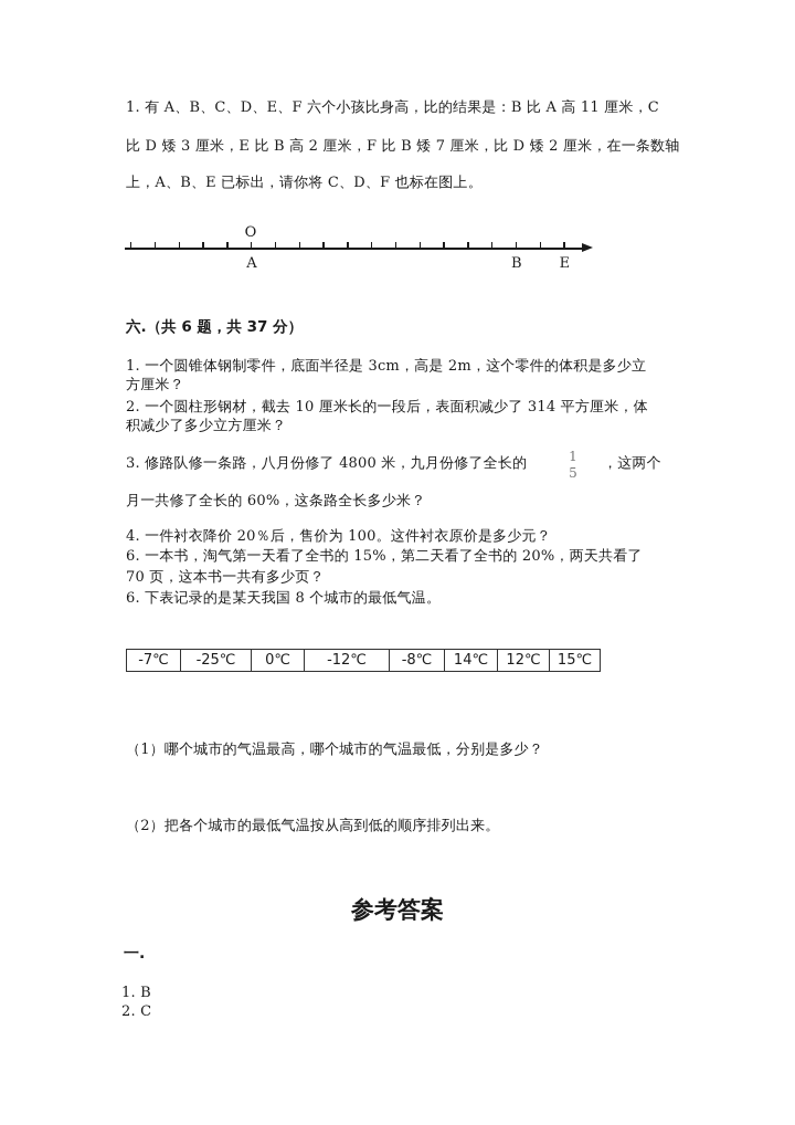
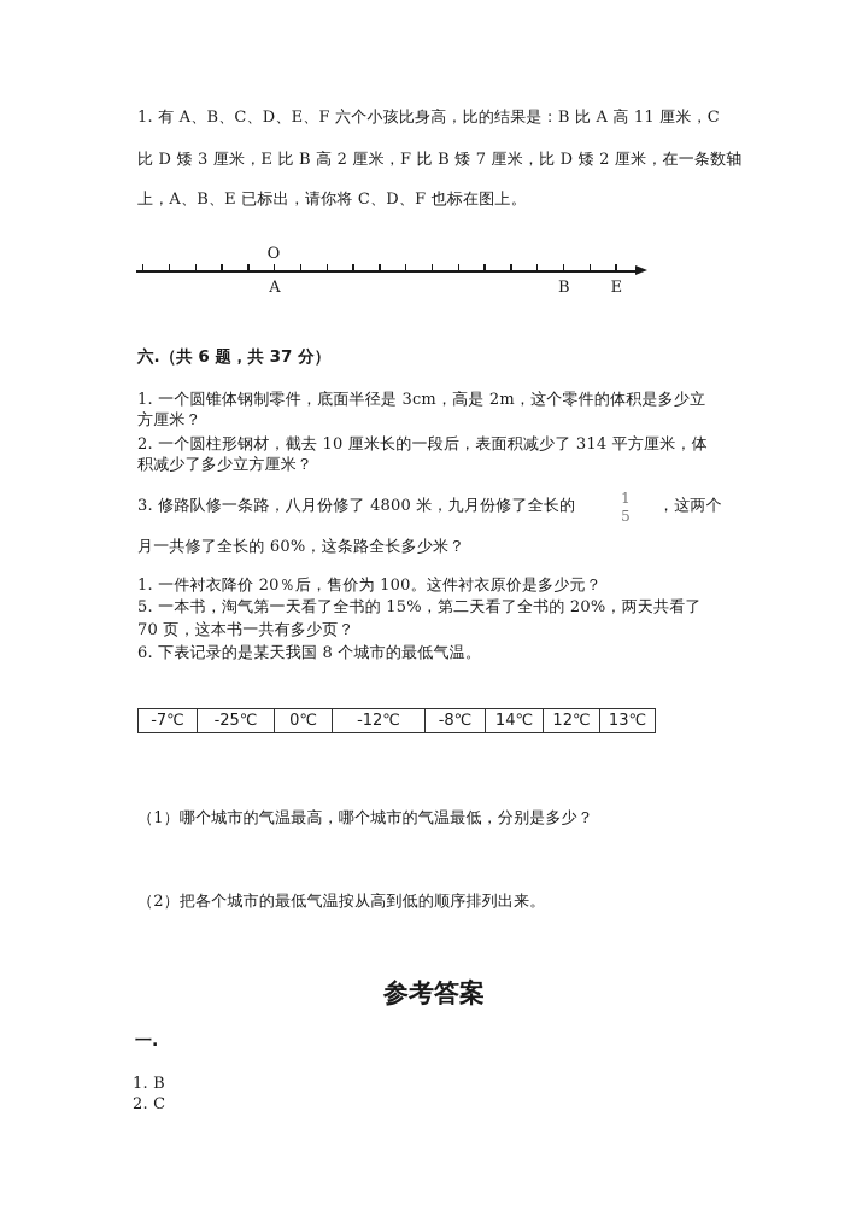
  1. 有 A、B、C、D、E、F 六个小孩比身高，比的结果是：B 比 A 高 11 厘米，C
  比 D 矮 3 厘米，E 比 B 高 2 厘米，F 比 B 矮 7 厘米，比 D 矮 2 厘米，在一条数轴
  上，A、B、E 已标出，请你将 C、D、F 也标在图上。
  O
  A
  B
  E
  六.（共 6 题，共 37 分）
  1. 一个圆锥体钢制零件，底面半径是 3cm，高是 2m，这个零件的体积是多少立
  方厘米？
  2. 一个圆柱形钢材，截去 10 厘米长的一段后，表面积减少了 314 平方厘米，体
  积减少了多少立方厘米？
  3. 修路队修一条路，八月份修了 4800 米，九月份修了全长的
  1
  5
  ，这两个
  月一共修了全长的 60%，这条路全长多少米？
- 4. 一件衬衣降价 20％后，售价为 100。这件衬衣原价是多少元？
+ 1. 一件衬衣降价 20％后，售价为 100。这件衬衣原价是多少元？
- 6. 一本书，淘气第一天看了全书的 15%，第二天看了全书的 20%，两天共看了
+ 5. 一本书，淘气第一天看了全书的 15%，第二天看了全书的 20%，两天共看了
  70 页，这本书一共有多少页？
  6. 下表记录的是某天我国 8 个城市的最低气温。
- -7℃	-25℃	0℃	-12℃	-8℃	14℃	12℃	15℃
+ -7℃	-25℃	0℃	-12℃	-8℃	14℃	12℃	13℃
  （1）哪个城市的气温最高，哪个城市的气温最低，分别是多少？
  （2）把各个城市的最低气温按从高到低的顺序排列出来。
  参考答案
  一.
  1. B
  2. C
